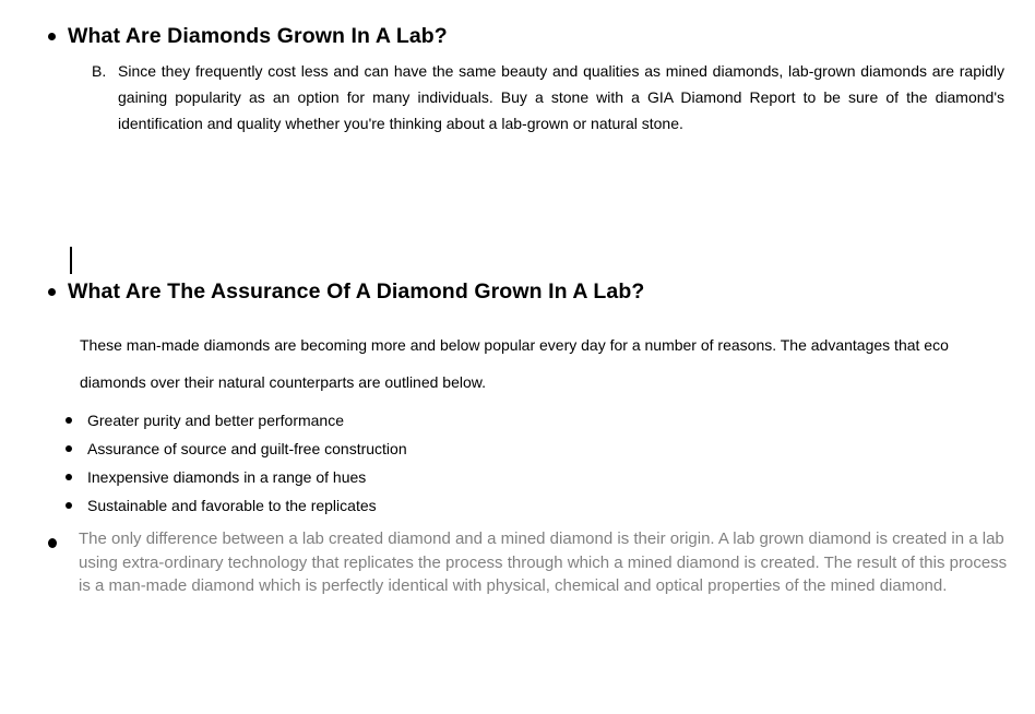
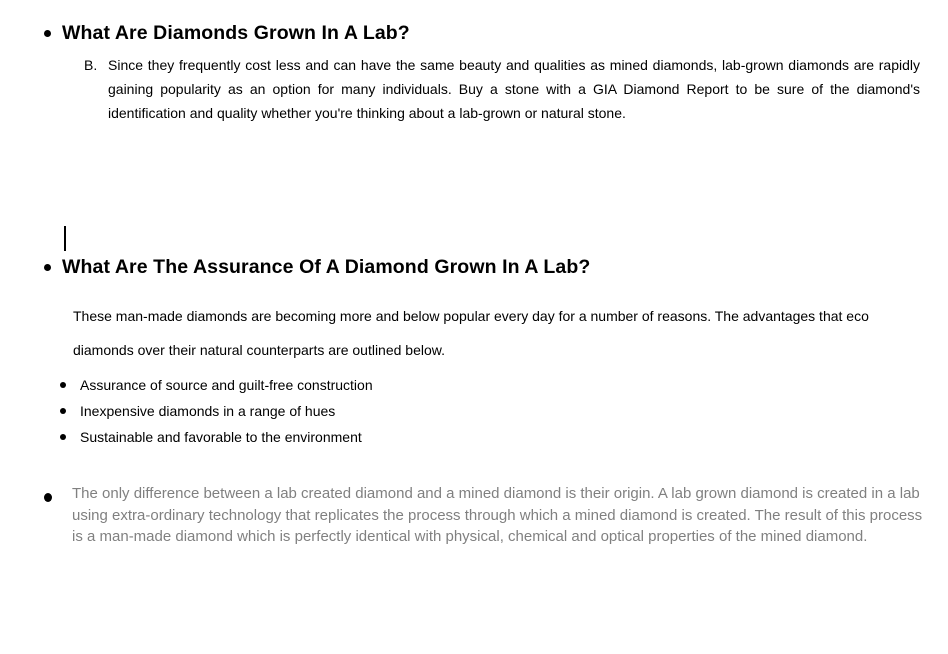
  What Are Diamonds Grown In A Lab?
  B.
  Since they frequently cost less and can have the same beauty and qualities as mined diamonds, lab-grown diamonds are rapidly gaining popularity as an option for many individuals. Buy a stone with a GIA Diamond Report to be sure of the diamond's identification and quality whether you're thinking about a lab-grown or natural stone.
  What Are The Assurance Of A Diamond Grown In A Lab?
  These man-made diamonds are becoming more and below popular every day for a number of reasons. The advantages that eco diamonds over their natural counterparts are outlined below.
- Greater purity and better performance
  Assurance of source and guilt-free construction
  Inexpensive diamonds in a range of hues
- Sustainable and favorable to the replicates
+ Sustainable and favorable to the environment
  The only difference between a lab created diamond and a mined diamond is their origin. A lab grown diamond is created in a lab using extra-ordinary technology that replicates the process through which a mined diamond is created. The result of this process is a man-made diamond which is perfectly identical with physical, chemical and optical properties of the mined diamond.
